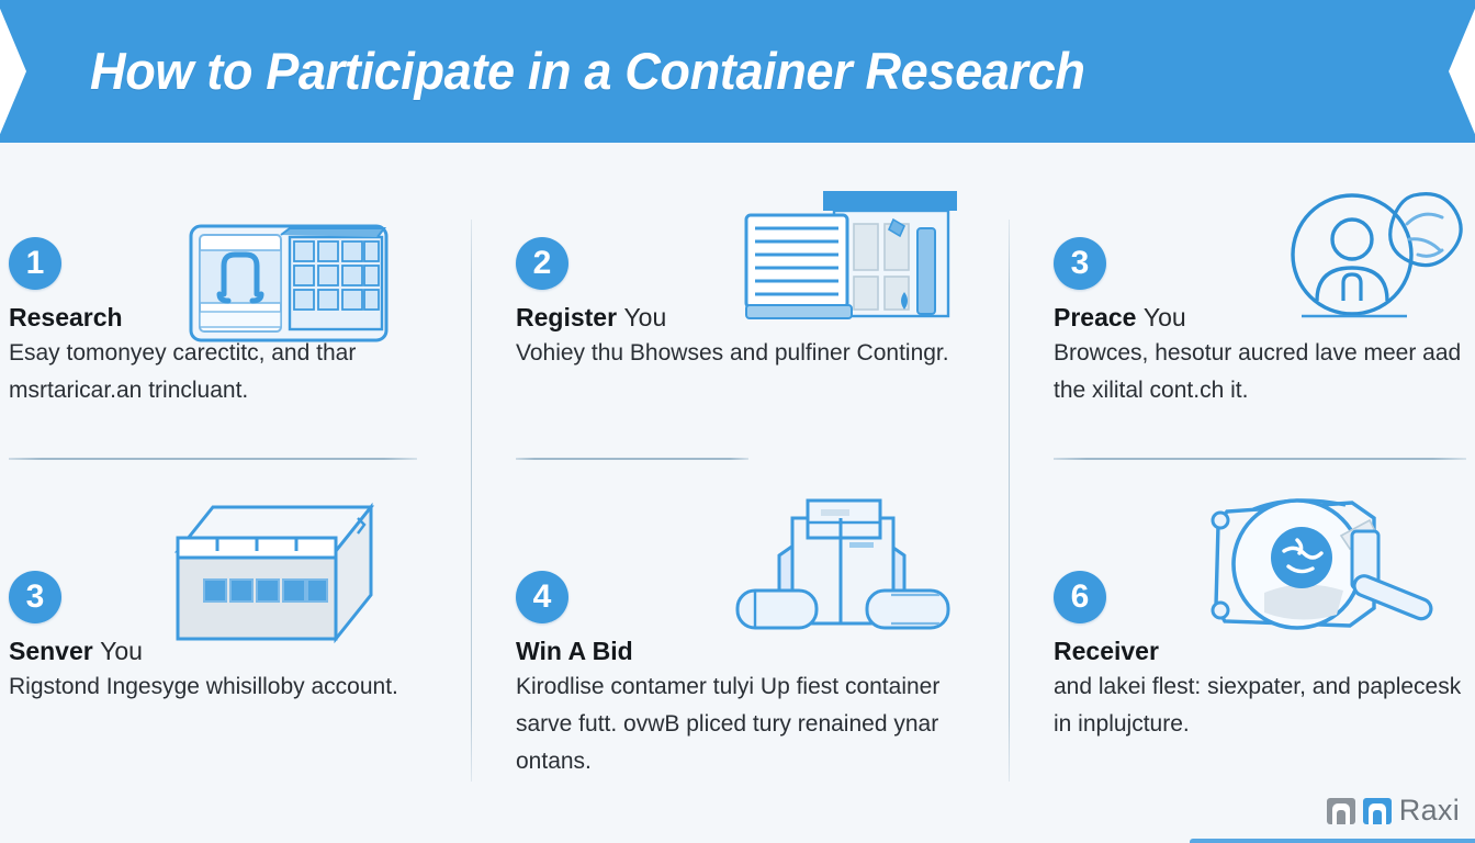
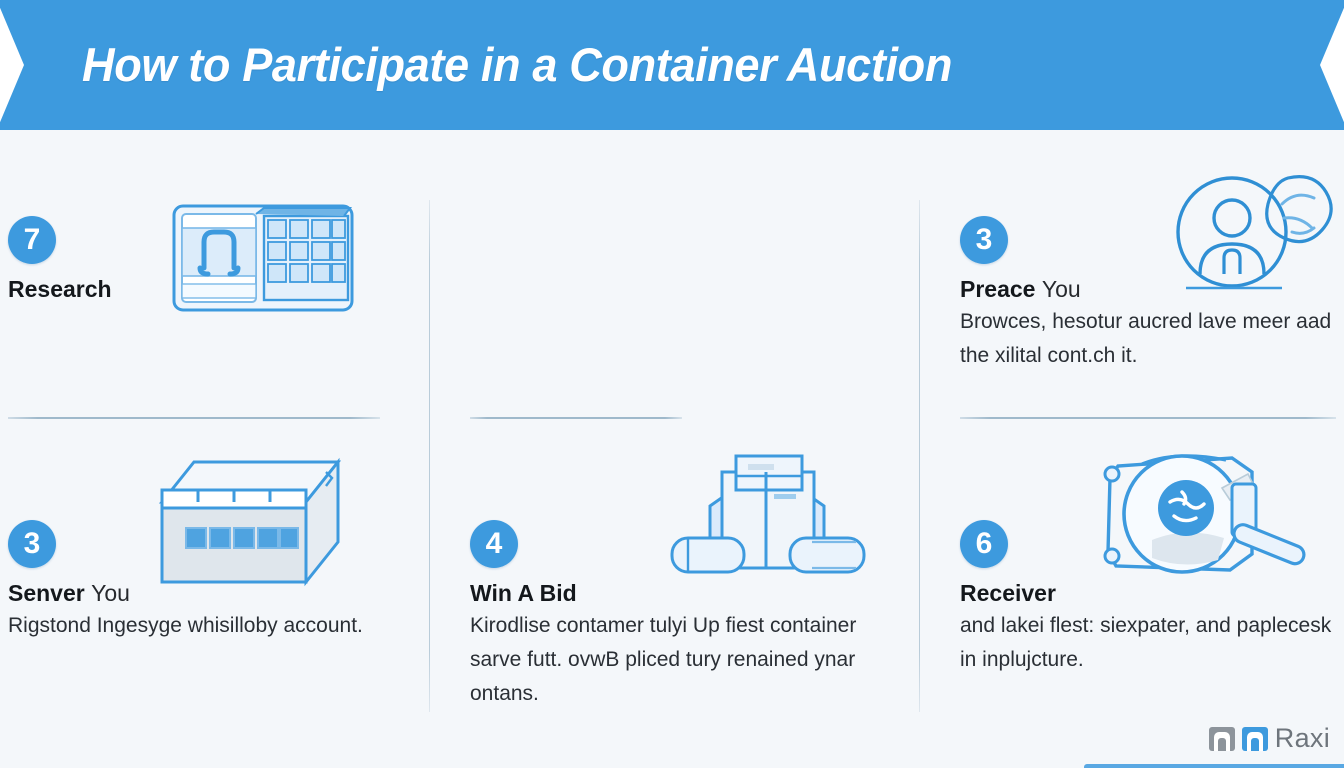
- How to Participate in a Container Research
+ How to Participate in a Container Auction
- 1
+ 7
  Research
- Esay tomonyey carectitc, and thar msrtaricar.an trincluant.
- 2
- Register You
- Vohiey thu Bhowses and pulfiner Contingr.
  3
  Preace You
  Browces, hesotur aucred lave meer aad the xilital cont.ch it.
  3
  Senver You
  Rigstond Ingesyge whisilloby account.
  4
  Win A Bid
  Kirodlise contamer tulyi Up fiest container sarve futt. ovwB pliced tury renained ynar ontans.
  6
  Receiver
  and lakei flest: siexpater, and paplecesk in inplujcture.
  Raxi
